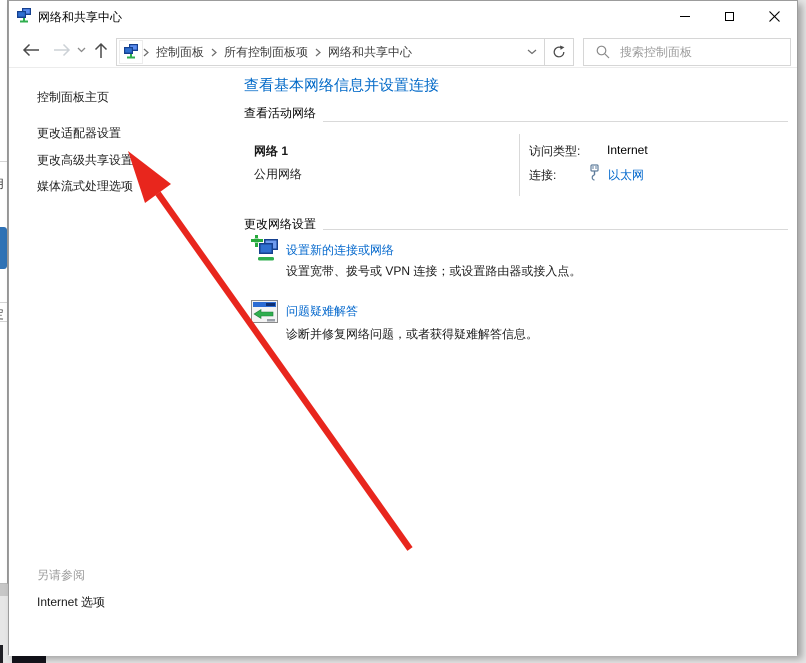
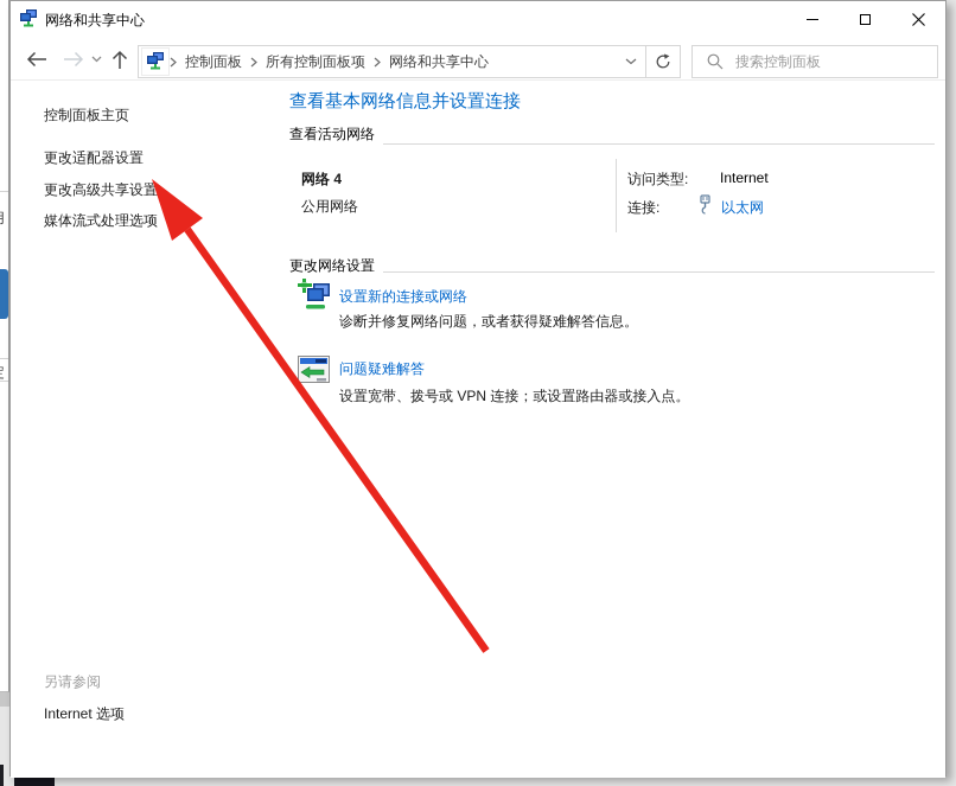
  网络和共享中心
  控制面板
  所有控制面板项
  网络和共享中心
  搜索控制面板
  控制面板主页
  更改适配器设置
  更改高级共享设置
  媒体流式处理选项
  另请参阅
  Internet 选项
  查看基本网络信息并设置连接
  查看活动网络
- 网络 1
+ 网络 4
  公用网络
  访问类型:
  Internet
  连接:
  以太网
  更改网络设置
  设置新的连接或网络
- 设置宽带、拨号或 VPN 连接；或设置路由器或接入点。
+ 诊断并修复网络问题，或者获得疑难解答信息。
  问题疑难解答
- 诊断并修复网络问题，或者获得疑难解答信息。
+ 设置宽带、拨号或 VPN 连接；或设置路由器或接入点。
